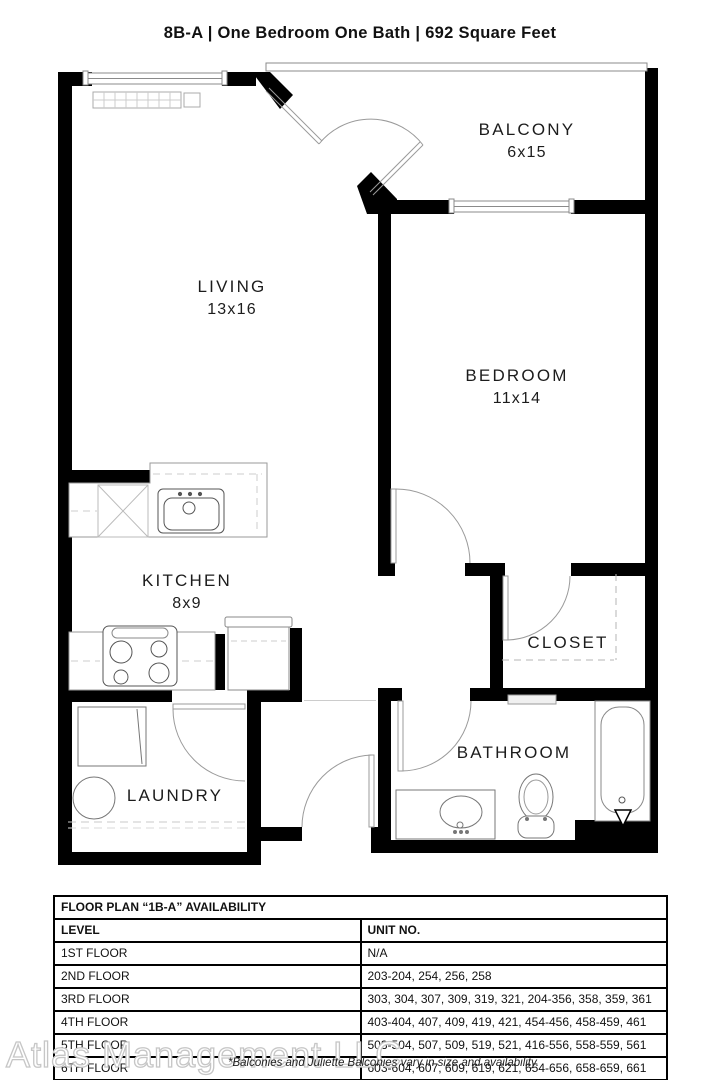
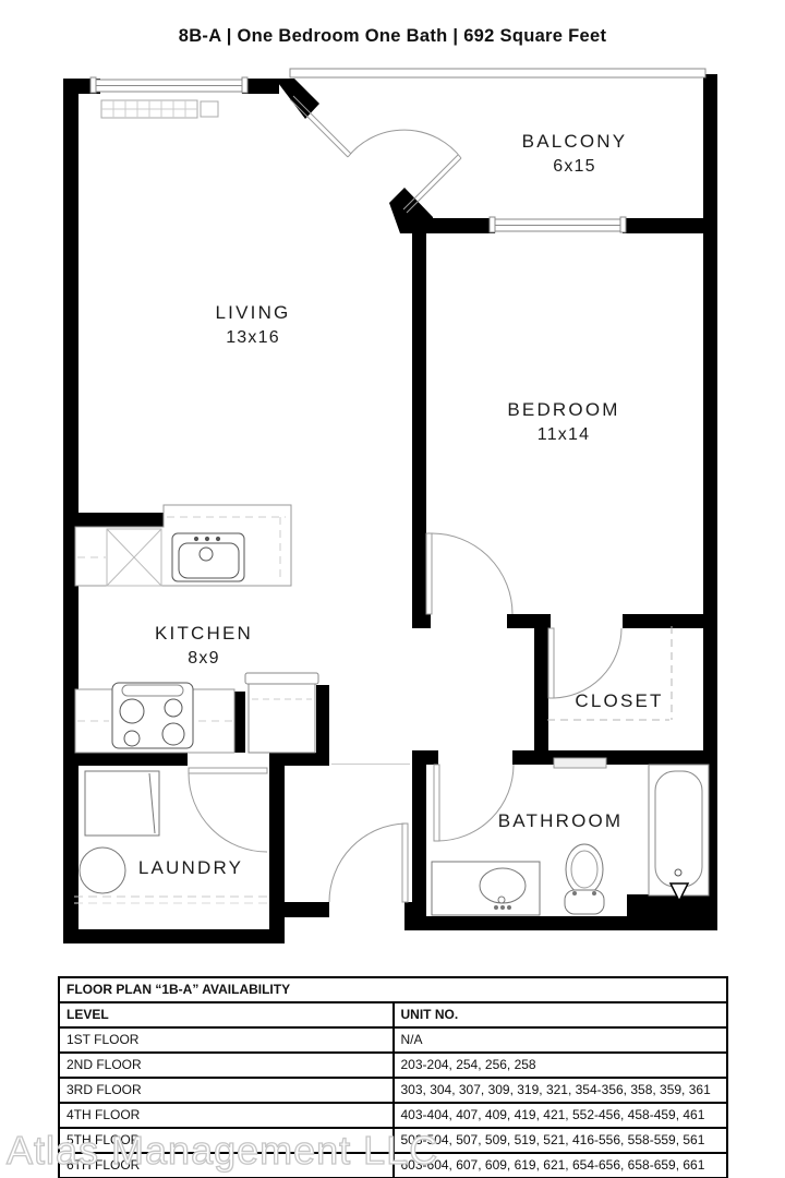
  8B-A | One Bedroom One Bath | 692 Square Feet
  LIVING
  13x16
  BALCONY
  6x15
  BEDROOM
  11x14
  KITCHEN
  8x9
  CLOSET
  BATHROOM
  LAUNDRY
  FLOOR PLAN “1B-A” AVAILABILITY
  LEVEL	UNIT NO.
  1ST FLOOR	N/A
  2ND FLOOR	203-204, 254, 256, 258
- 3RD FLOOR	303, 304, 307, 309, 319, 321, 204-356, 358, 359, 361
+ 3RD FLOOR	303, 304, 307, 309, 319, 321, 354-356, 358, 359, 361
- 4TH FLOOR	403-404, 407, 409, 419, 421, 454-456, 458-459, 461
+ 4TH FLOOR	403-404, 407, 409, 419, 421, 552-456, 458-459, 461
  5TH FLOOR	503-504, 507, 509, 519, 521, 416-556, 558-559, 561
  6TH FLOOR	603-604, 607, 609, 619, 621, 654-656, 658-659, 661
  Atlas Management LLC
- *Balconies and Juliette Balconies vary in size and availability.
